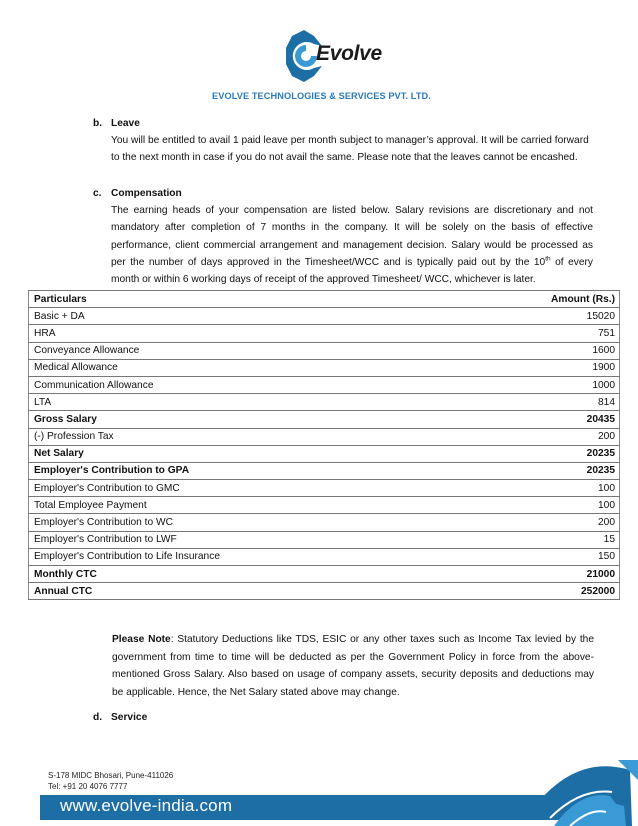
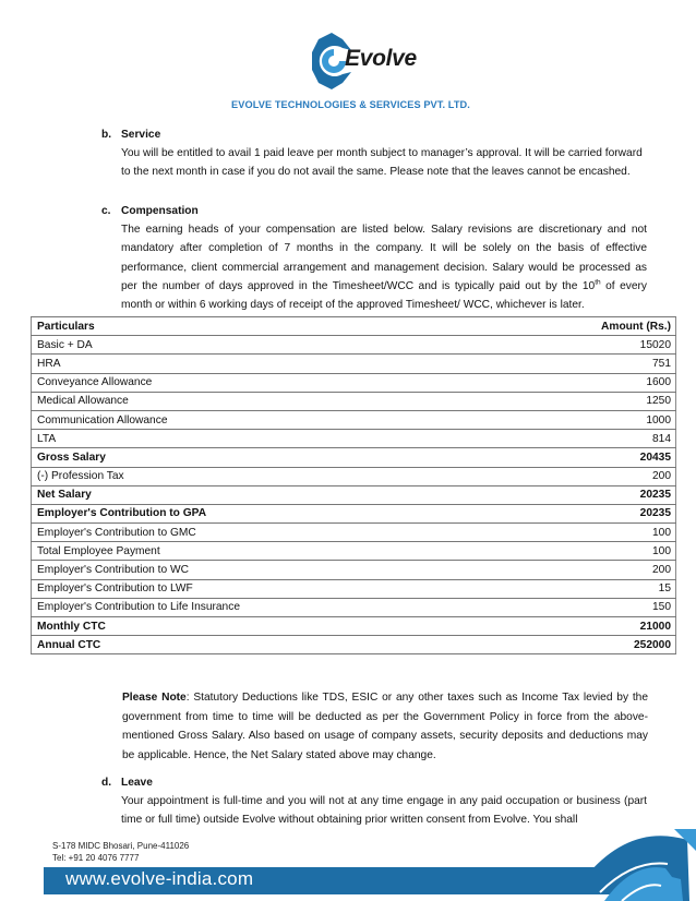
  Evolve
  EVOLVE TECHNOLOGIES & SERVICES PVT. LTD.
  b.
- Leave
+ Service
  You will be entitled to avail 1 paid leave per month subject to manager’s approval. It will be carried forward to the next month in case if you do not avail the same. Please note that the leaves cannot be encashed.
  c.
  Compensation
  The earning heads of your compensation are listed below. Salary revisions are discretionary and not mandatory after completion of 7 months in the company. It will be solely on the basis of effective performance, client commercial arrangement and management decision. Salary would be processed as per the number of days approved in the Timesheet/WCC and is typically paid out by the 10 of every month or within 6 working days of receipt of the approved Timesheet/ WCC, whichever is later.
  Particulars	Amount (Rs.)
  Basic + DA	15020
  HRA	751
  Conveyance Allowance	1600
- Medical Allowance	1900
+ Medical Allowance	1250
  Communication Allowance	1000
  LTA	814
  Gross Salary	20435
  (-) Profession Tax	200
  Net Salary	20235
  Employer's Contribution to GPA	20235
  Employer's Contribution to GMC	100
  Total Employee Payment	100
  Employer's Contribution to WC	200
  Employer's Contribution to LWF	15
  Employer's Contribution to Life Insurance	150
  Monthly CTC	21000
  Annual CTC	252000
  Please Note: Statutory Deductions like TDS, ESIC or any other taxes such as Income Tax levied by the government from time to time will be deducted as per the Government Policy in force from the above-mentioned Gross Salary. Also based on usage of company assets, security deposits and deductions may be applicable. Hence, the Net Salary stated above may change.
  d.
- Service
+ Leave
+ Your appointment is full-time and you will not at any time engage in any paid occupation or business (part time or full time) outside Evolve without obtaining prior written consent from Evolve. You shall
  S-178 MIDC Bhosari, Pune-411026
  Tel: +91 20 4076 7777
  www.evolve-india.com
